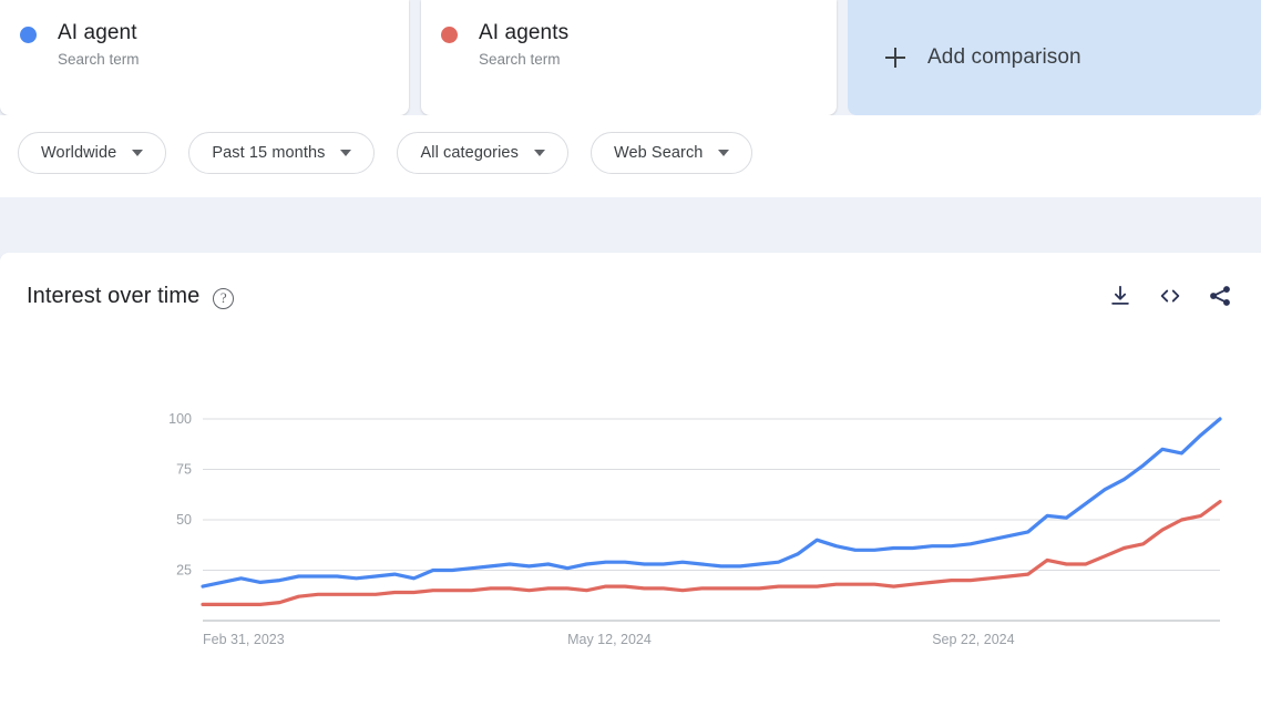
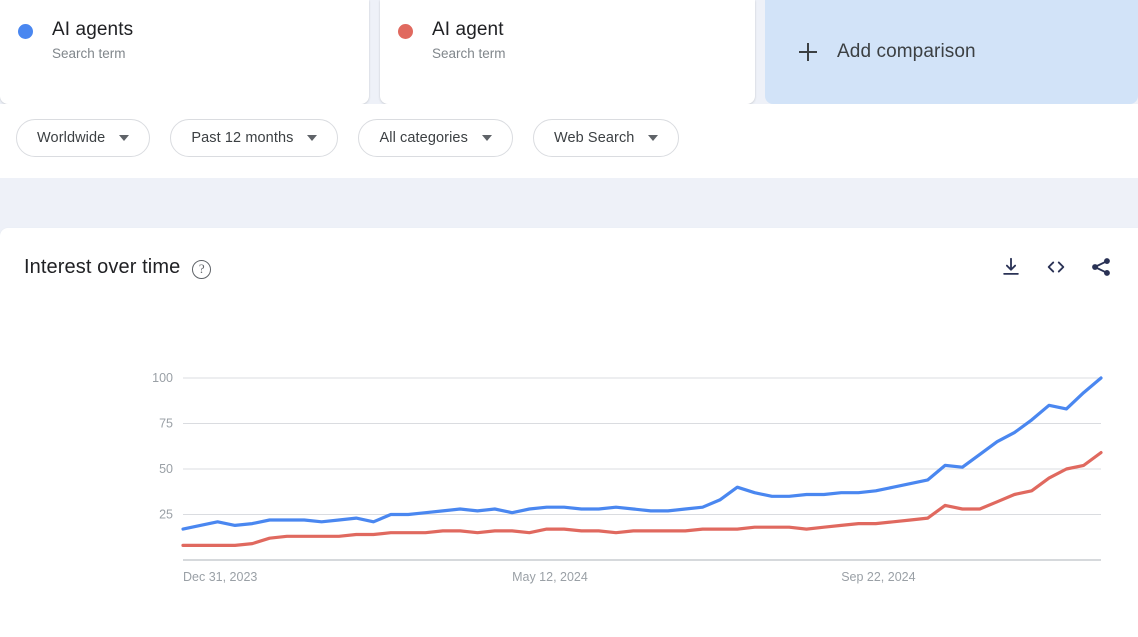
- AI agent
+ AI agents
  Search term
- AI agents
+ AI agent
  Search term
  Add comparison
  Worldwide
- Past 15 months
+ Past 12 months
  All categories
  Web Search
  Interest over time
  ?
  100
  75
  50
  25
- Feb 31, 2023
+ Dec 31, 2023
  May 12, 2024
  Sep 22, 2024
